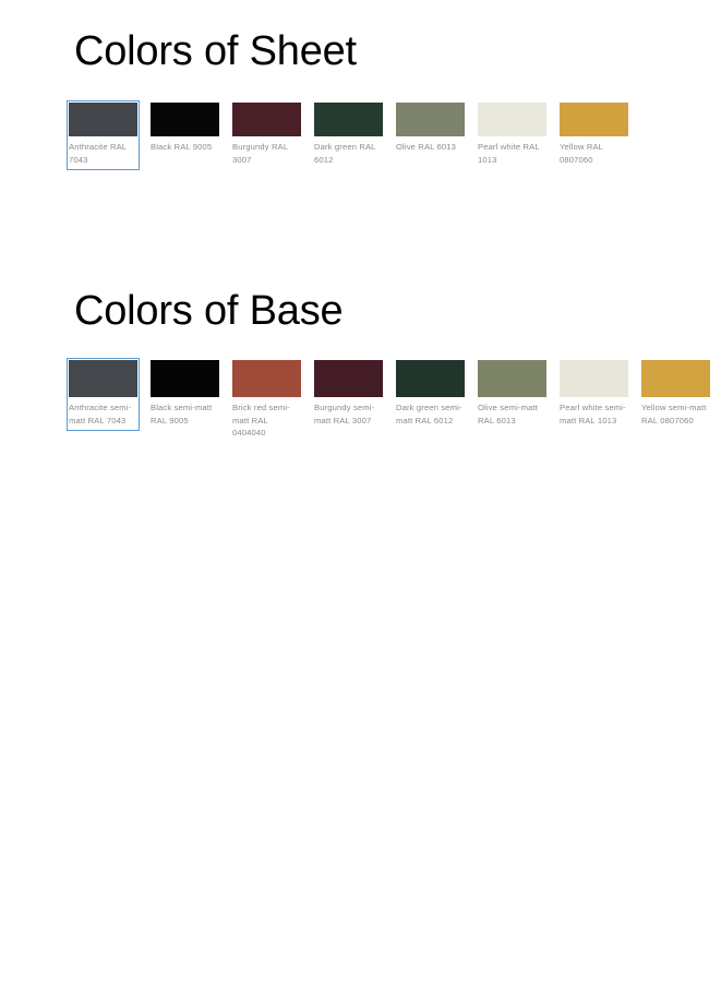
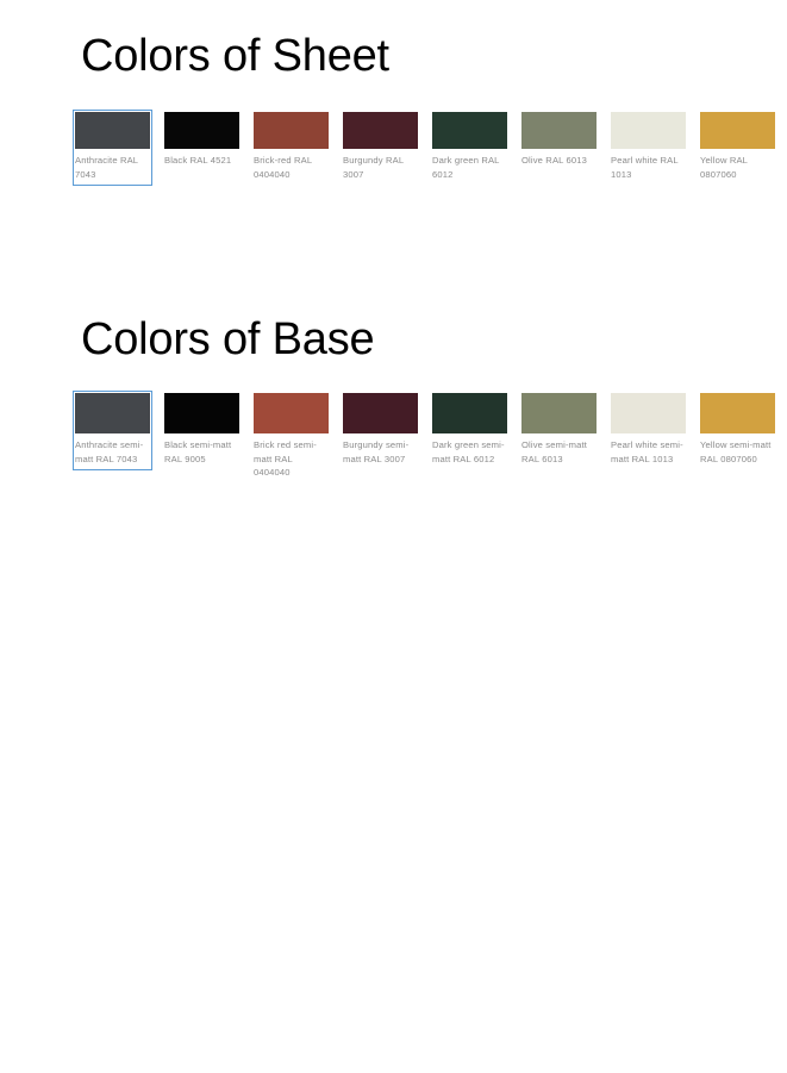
  Colors of Sheet
  Anthracite RAL 7043
- Black RAL 9005
+ Black RAL 4521
+ Brick-red RAL 0404040
  Burgundy RAL 3007
  Dark green RAL 6012
  Olive RAL 6013
  Pearl white RAL 1013
  Yellow RAL 0807060
  Colors of Base
  Anthracite semi-matt RAL 7043
  Black semi-matt RAL 9005
  Brick red semi-matt RAL 0404040
  Burgundy semi-matt RAL 3007
  Dark green semi-matt RAL 6012
  Olive semi-matt RAL 6013
  Pearl white semi-matt RAL 1013
  Yellow semi-matt RAL 0807060
